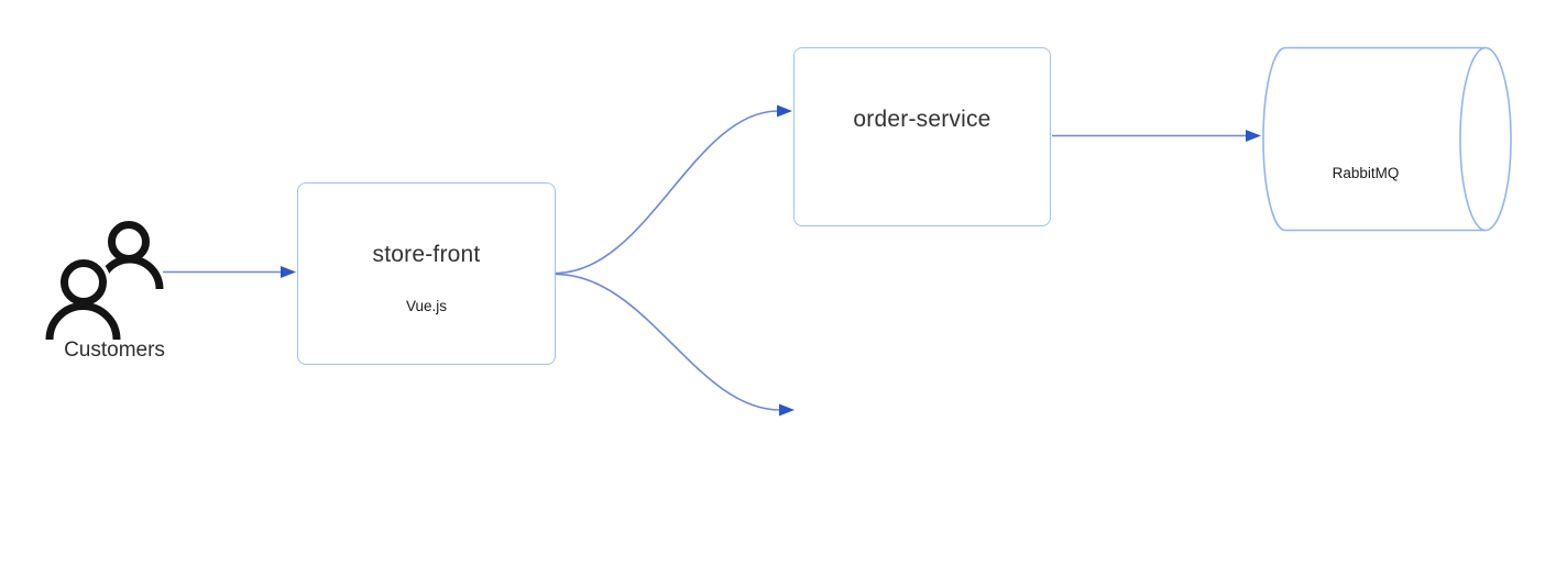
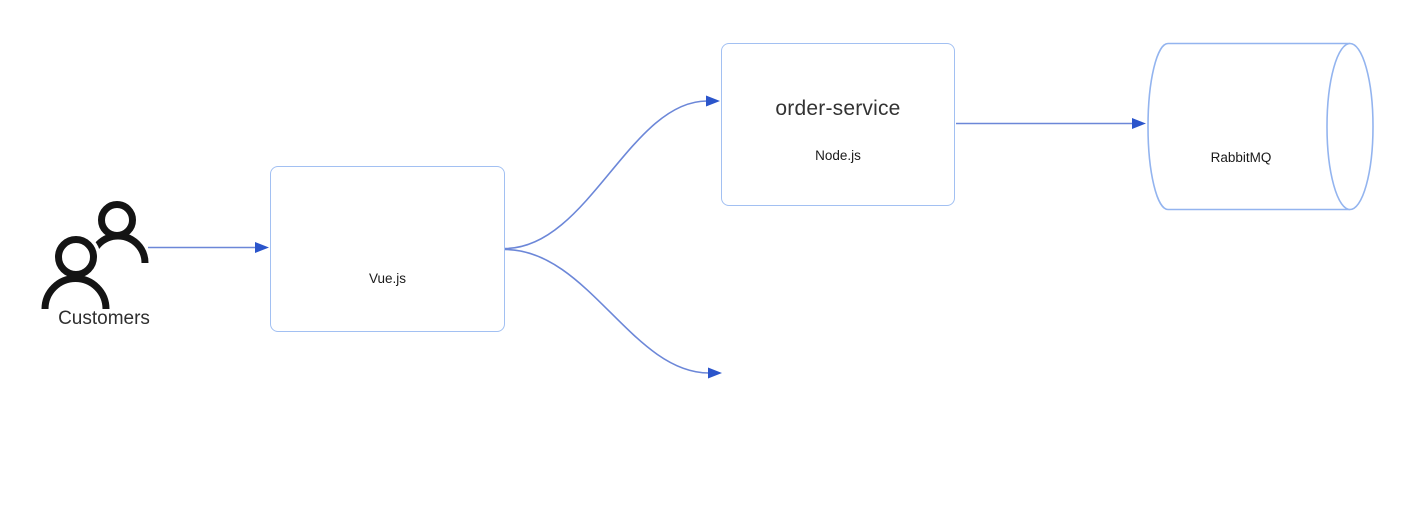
  Customers
- store-front
  Vue.js
  order-service
+ Node.js
  RabbitMQ
